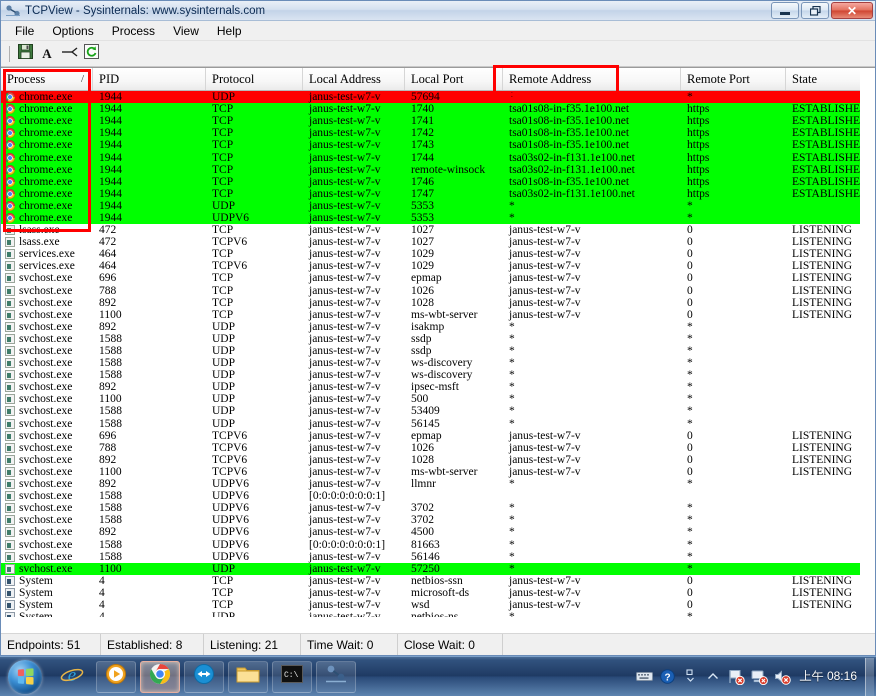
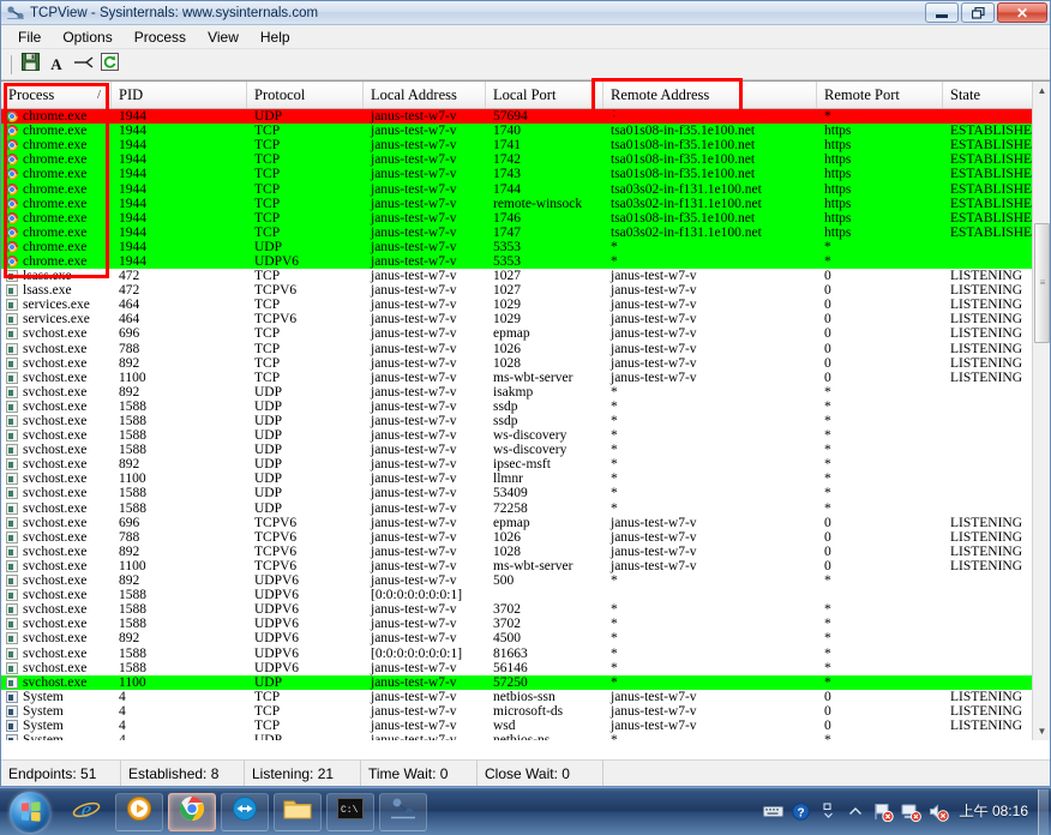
  TCPView - Sysinternals: www.sysinternals.com
  ✕
  File
  Options
  Process
  View
  Help
  A
  Process
  /
  PID
  Protocol
  Local Address
  Local Port
  Remote Address
  Remote Port
  State
  chrome.exe
  1944
  UDP
  janus-test-w7-v
  57694
  *
  *
  chrome.exe
  1944
  TCP
  janus-test-w7-v
  1740
  tsa01s08-in-f35.1e100.net
  https
  ESTABLISHE
  chrome.exe
  1944
  TCP
  janus-test-w7-v
  1741
  tsa01s08-in-f35.1e100.net
  https
  ESTABLISHE
  chrome.exe
  1944
  TCP
  janus-test-w7-v
  1742
  tsa01s08-in-f35.1e100.net
  https
  ESTABLISHE
  chrome.exe
  1944
  TCP
  janus-test-w7-v
  1743
  tsa01s08-in-f35.1e100.net
  https
  ESTABLISHE
  chrome.exe
  1944
  TCP
  janus-test-w7-v
  1744
  tsa03s02-in-f131.1e100.net
  https
  ESTABLISHE
  chrome.exe
  1944
  TCP
  janus-test-w7-v
  remote-winsock
  tsa03s02-in-f131.1e100.net
  https
  ESTABLISHE
  chrome.exe
  1944
  TCP
  janus-test-w7-v
  1746
  tsa01s08-in-f35.1e100.net
  https
  ESTABLISHE
  chrome.exe
  1944
  TCP
  janus-test-w7-v
  1747
  tsa03s02-in-f131.1e100.net
  https
  ESTABLISHE
  chrome.exe
  1944
  UDP
  janus-test-w7-v
  5353
  *
  *
  chrome.exe
  1944
  UDPV6
  janus-test-w7-v
  5353
  *
  *
  lsass.exe
  472
  TCP
  janus-test-w7-v
  1027
  janus-test-w7-v
  0
  LISTENING
  lsass.exe
  472
  TCPV6
  janus-test-w7-v
  1027
  janus-test-w7-v
  0
  LISTENING
  services.exe
  464
  TCP
  janus-test-w7-v
  1029
  janus-test-w7-v
  0
  LISTENING
  services.exe
  464
  TCPV6
  janus-test-w7-v
  1029
  janus-test-w7-v
  0
  LISTENING
  svchost.exe
  696
  TCP
  janus-test-w7-v
  epmap
  janus-test-w7-v
  0
  LISTENING
  svchost.exe
  788
  TCP
  janus-test-w7-v
  1026
  janus-test-w7-v
  0
  LISTENING
  svchost.exe
  892
  TCP
  janus-test-w7-v
  1028
  janus-test-w7-v
  0
  LISTENING
  svchost.exe
  1100
  TCP
  janus-test-w7-v
  ms-wbt-server
  janus-test-w7-v
  0
  LISTENING
  svchost.exe
  892
  UDP
  janus-test-w7-v
  isakmp
  *
  *
  svchost.exe
  1588
  UDP
  janus-test-w7-v
  ssdp
  *
  *
  svchost.exe
  1588
  UDP
  janus-test-w7-v
  ssdp
  *
  *
  svchost.exe
  1588
  UDP
  janus-test-w7-v
  ws-discovery
  *
  *
  svchost.exe
  1588
  UDP
  janus-test-w7-v
  ws-discovery
  *
  *
  svchost.exe
  892
  UDP
  janus-test-w7-v
  ipsec-msft
  *
  *
  svchost.exe
  1100
  UDP
  janus-test-w7-v
- 500
+ llmnr
  *
  *
  svchost.exe
  1588
  UDP
  janus-test-w7-v
  53409
  *
  *
  svchost.exe
  1588
  UDP
  janus-test-w7-v
- 56145
+ 72258
  *
  *
  svchost.exe
  696
  TCPV6
  janus-test-w7-v
  epmap
  janus-test-w7-v
  0
  LISTENING
  svchost.exe
  788
  TCPV6
  janus-test-w7-v
  1026
  janus-test-w7-v
  0
  LISTENING
  svchost.exe
  892
  TCPV6
  janus-test-w7-v
  1028
  janus-test-w7-v
  0
  LISTENING
  svchost.exe
  1100
  TCPV6
  janus-test-w7-v
  ms-wbt-server
  janus-test-w7-v
  0
  LISTENING
  svchost.exe
  892
  UDPV6
  janus-test-w7-v
- llmnr
+ 500
  *
  *
  svchost.exe
  1588
  UDPV6
  [0:0:0:0:0:0:0:1]
  svchost.exe
  1588
  UDPV6
  janus-test-w7-v
  3702
  *
  *
  svchost.exe
  1588
  UDPV6
  janus-test-w7-v
  3702
  *
  *
  svchost.exe
  892
  UDPV6
  janus-test-w7-v
  4500
  *
  *
  svchost.exe
  1588
  UDPV6
  [0:0:0:0:0:0:0:1]
  81663
  *
  *
  svchost.exe
  1588
  UDPV6
  janus-test-w7-v
  56146
  *
  *
  svchost.exe
  1100
  UDP
  janus-test-w7-v
  57250
  *
  *
  System
  4
  TCP
  janus-test-w7-v
  netbios-ssn
  janus-test-w7-v
  0
  LISTENING
  System
  4
  TCP
  janus-test-w7-v
  microsoft-ds
  janus-test-w7-v
  0
  LISTENING
  System
  4
  TCP
  janus-test-w7-v
  wsd
  janus-test-w7-v
  0
  LISTENING
+ ▲
+ ≡
+ ▼
  Endpoints: 51
  Established: 8
  Listening: 21
  Time Wait: 0
  Close Wait: 0
  e
  C:\
  ?
  上午 08:16
